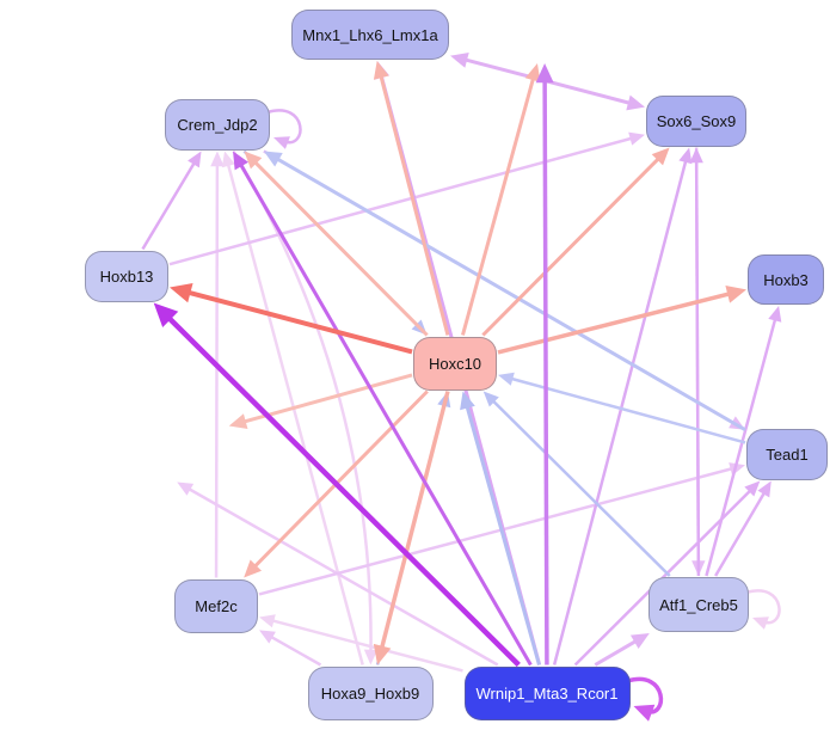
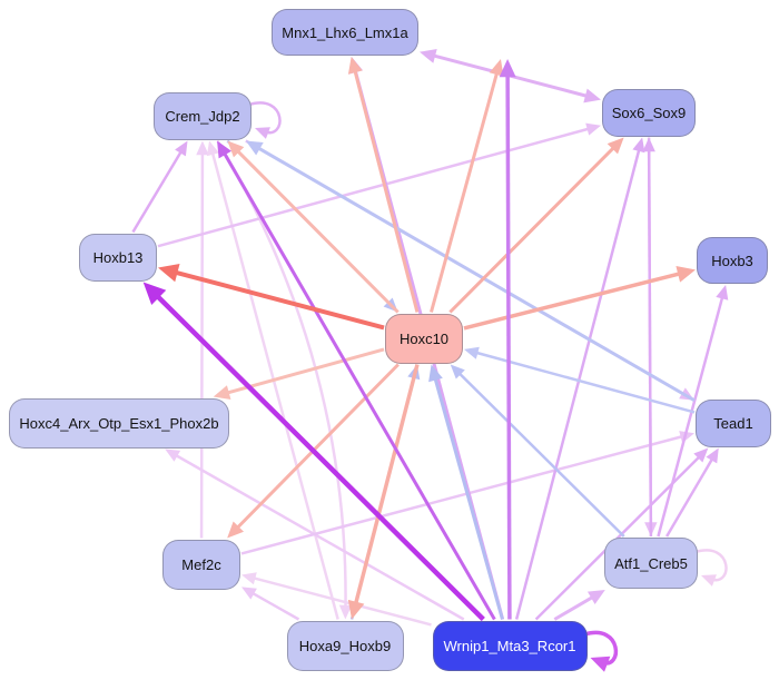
  Mnx1_Lhx6_Lmx1a
  Crem_Jdp2
  Sox6_Sox9
  Hoxb13
  Hoxb3
  Hoxc10
+ Hoxc4_Arx_Otp_Esx1_Phox2b
  Tead1
  Mef2c
  Atf1_Creb5
  Hoxa9_Hoxb9
  Wrnip1_Mta3_Rcor1
